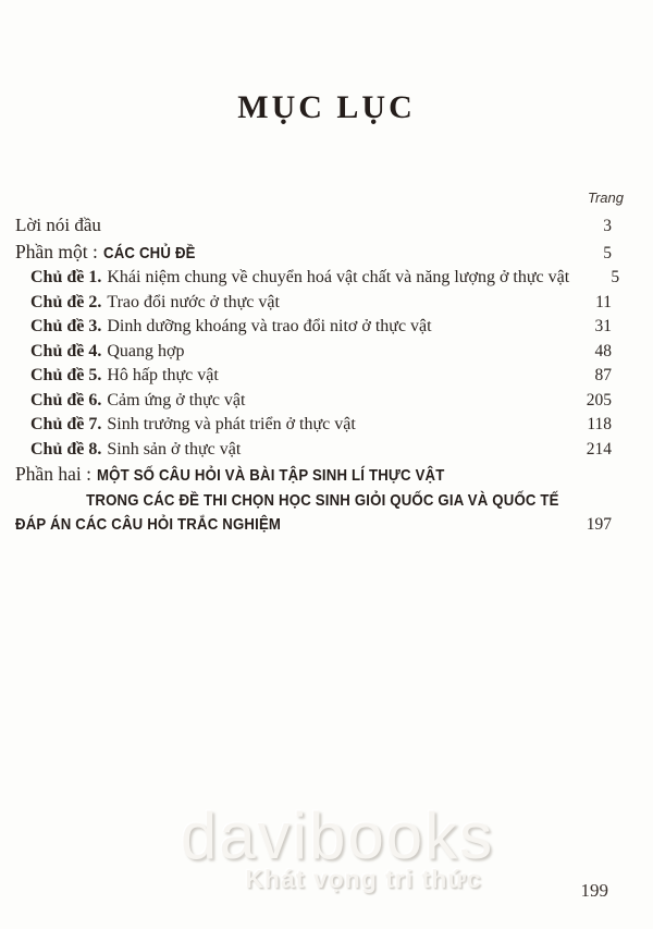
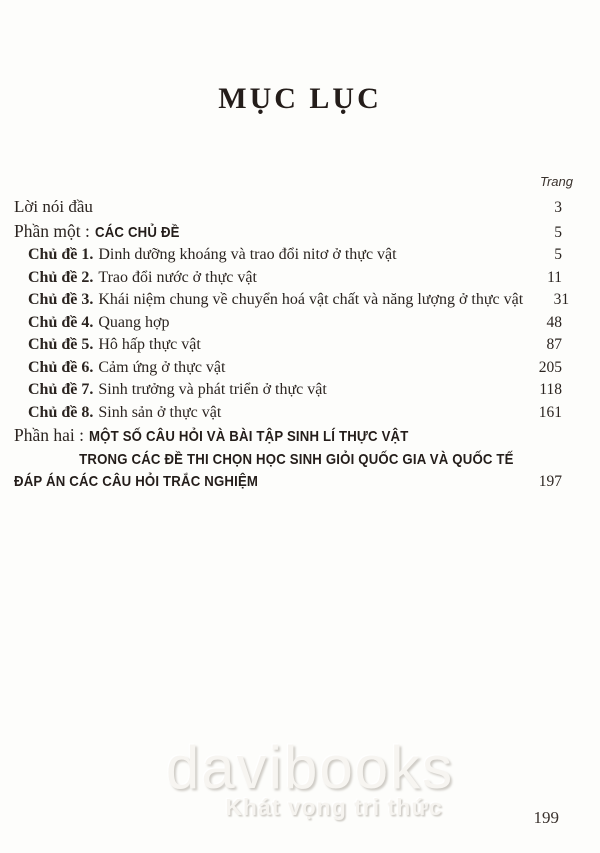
  MỤC LỤC
  Trang
  Lời nói đầu
  3
  Phần một : CÁC CHỦ ĐỀ
  5
- Chủ đề 1. Khái niệm chung về chuyển hoá vật chất và năng lượng ở thực vật
+ Chủ đề 1. Dinh dưỡng khoáng và trao đổi nitơ ở thực vật
  5
  Chủ đề 2. Trao đổi nước ở thực vật
  11
- Chủ đề 3. Dinh dưỡng khoáng và trao đổi nitơ ở thực vật
+ Chủ đề 3. Khái niệm chung về chuyển hoá vật chất và năng lượng ở thực vật
  31
  Chủ đề 4. Quang hợp
  48
  Chủ đề 5. Hô hấp thực vật
  87
  Chủ đề 6. Cảm ứng ở thực vật
  205
  Chủ đề 7. Sinh trưởng và phát triển ở thực vật
  118
  Chủ đề 8. Sinh sản ở thực vật
- 214
+ 161
  Phần hai : MỘT SỐ CÂU HỎI VÀ BÀI TẬP SINH LÍ THỰC VẬT
  TRONG CÁC ĐỀ THI CHỌN HỌC SINH GIỎI QUỐC GIA VÀ QUỐC TẾ
  ĐÁP ÁN CÁC CÂU HỎI TRẮC NGHIỆM
  197
  davibooks
  Khát vọng tri thức
  199
